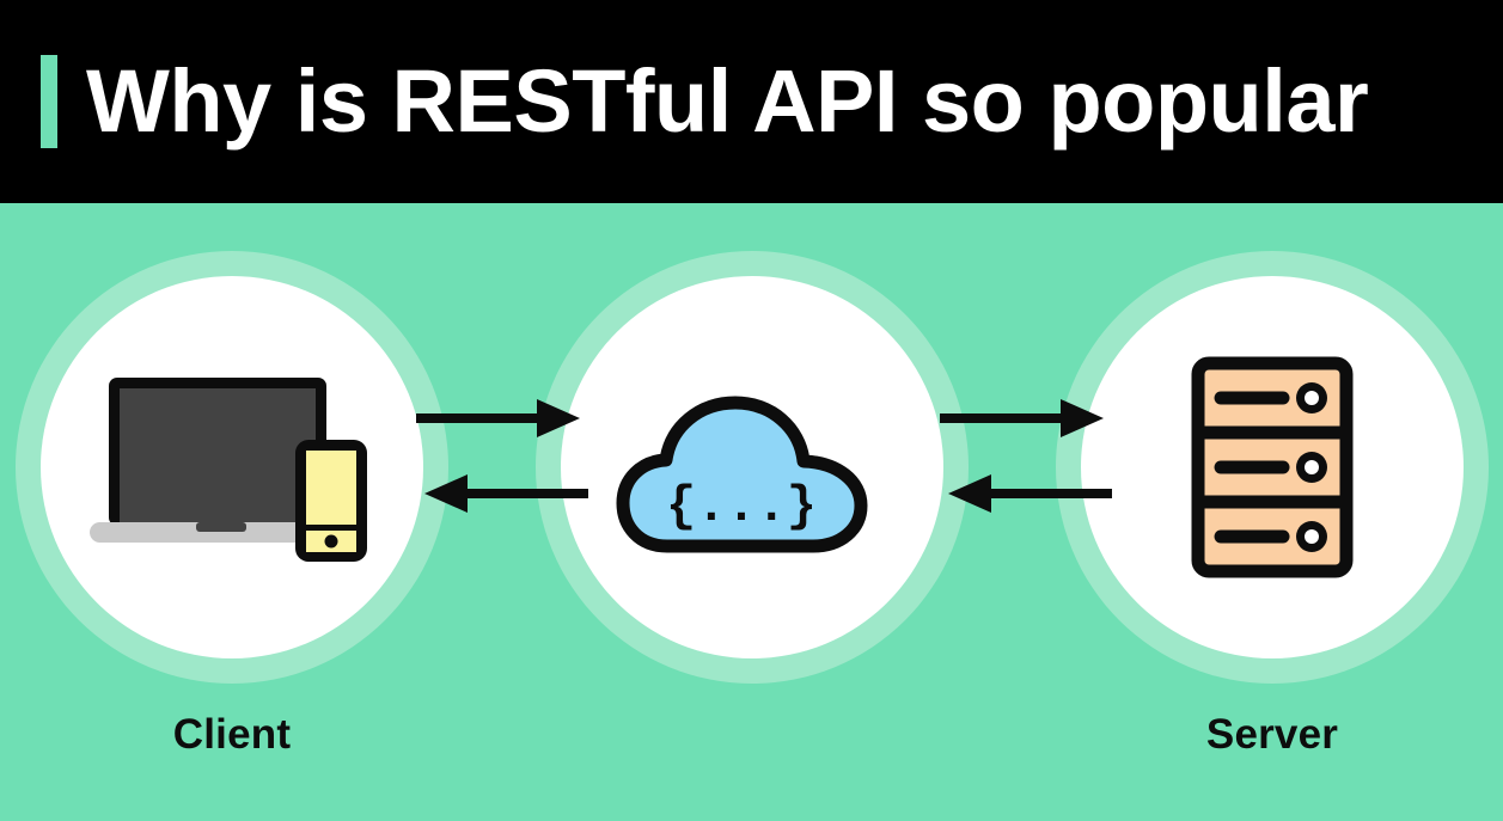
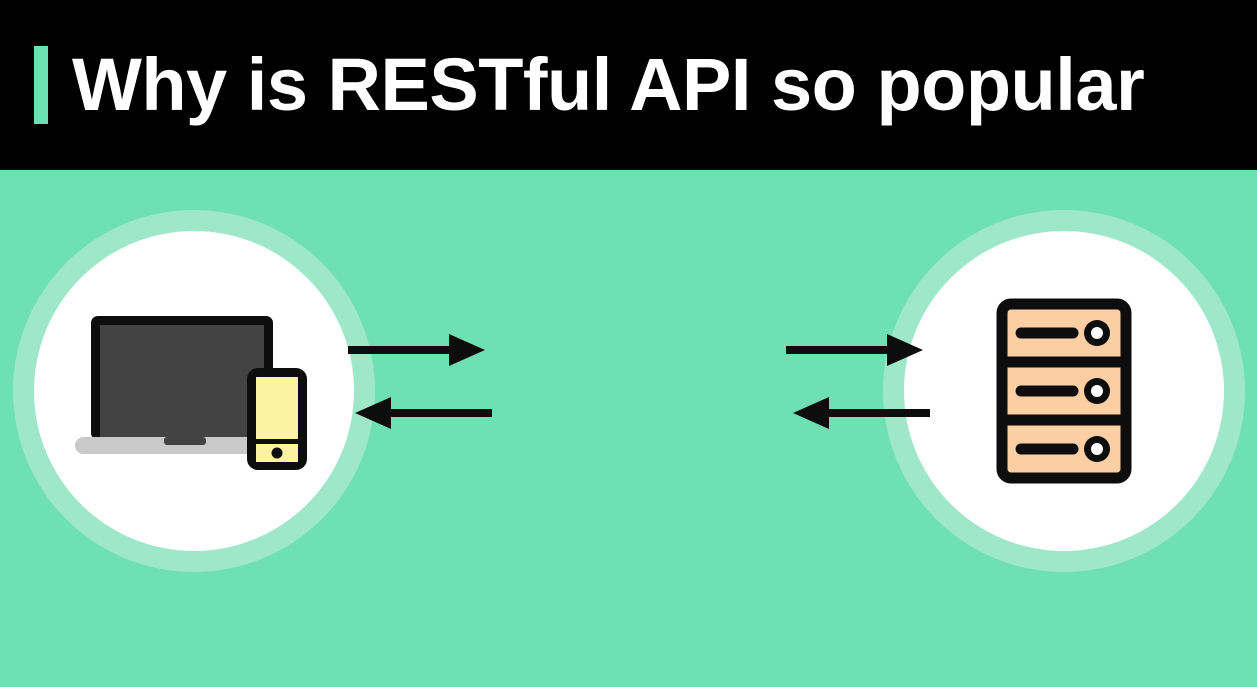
  Why is RESTful API so popular
- {...}
- Client
- Server
